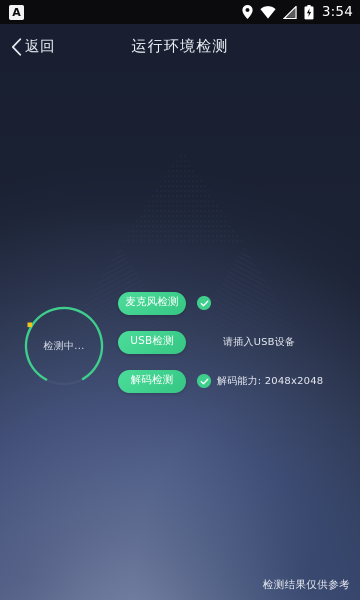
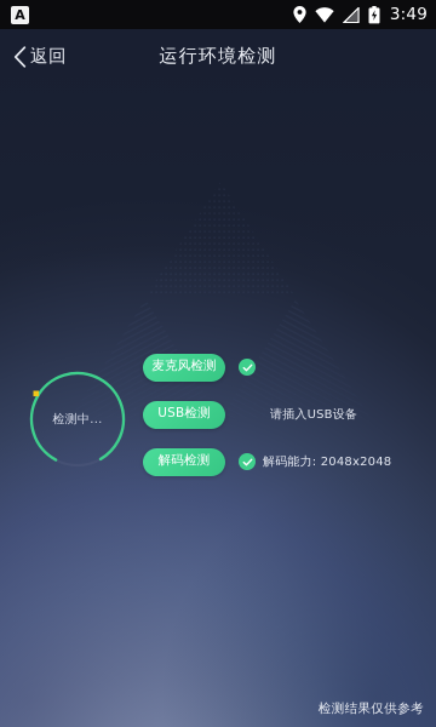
  A
- 3:54
+ 3:49
  返回
  运行环境检测
  检测中...
  麦克风检测
  USB检测
  请插入USB设备
  解码检测
  解码能力: 2048x2048
  检测结果仅供参考
